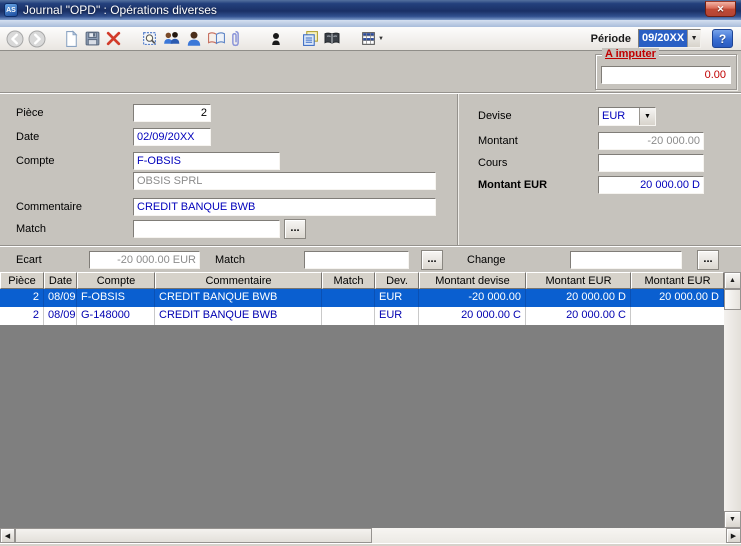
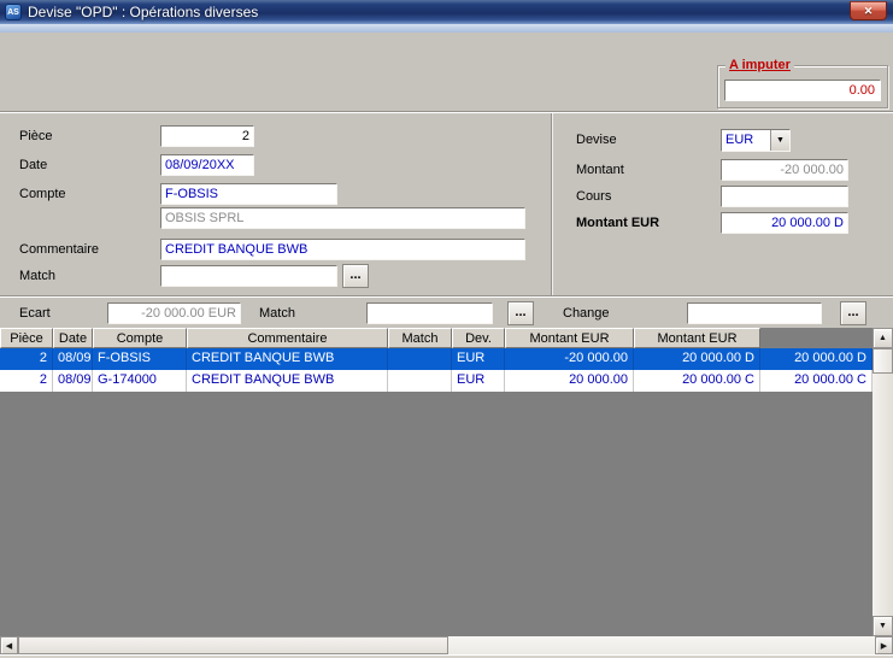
- Journal "OPD" : Opérations diverses
+ Devise "OPD" : Opérations diverses
  ✕
- Période
- 09/20XX
- ?
  A imputer
  0.00
  Pièce
  2
  Date
- 02/09/20XX
+ 08/09/20XX
  Compte
  F-OBSIS
  OBSIS SPRL
  Commentaire
  CREDIT BANQUE BWB
  Match
  ...
  Devise
  EUR
  Montant
  -20 000.00
  Cours
  Montant EUR
  20 000.00 D
  Ecart
  -20 000.00 EUR
  Match
  ...
  Change
  ...
  Pièce
  Date
  Compte
  Commentaire
  Match
  Dev.
- Montant devise
  Montant EUR
  Montant EUR
  2
  08/09
  F-OBSIS
  CREDIT BANQUE BWB
  EUR
  -20 000.00
  20 000.00 D
  20 000.00 D
  2
  08/09
- G-148000
+ G-174000
  CREDIT BANQUE BWB
  EUR
+ 20 000.00
  20 000.00 C
  20 000.00 C
